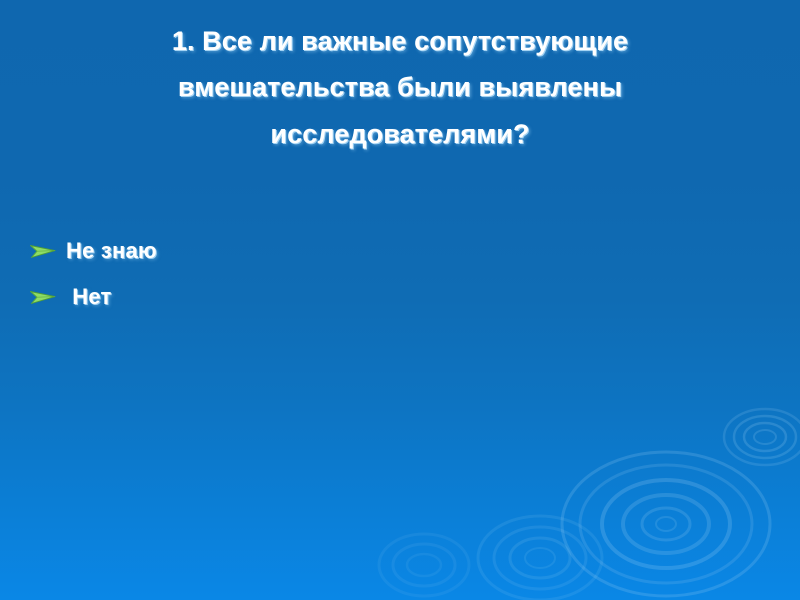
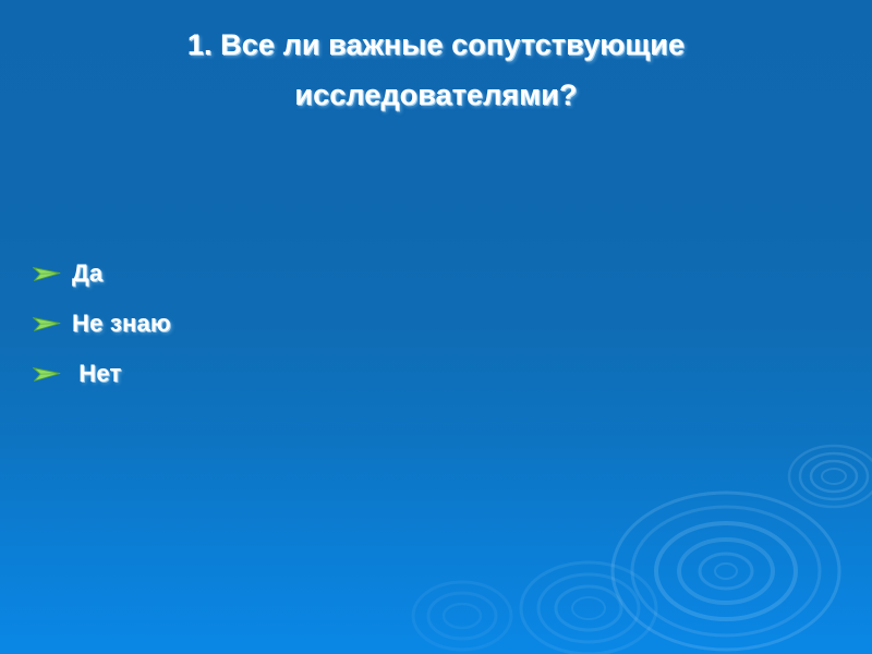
  1. Все ли важные сопутствующие
- вмешательства были выявлены
  исследователями?
+ Да
  Не знаю
  Нет
